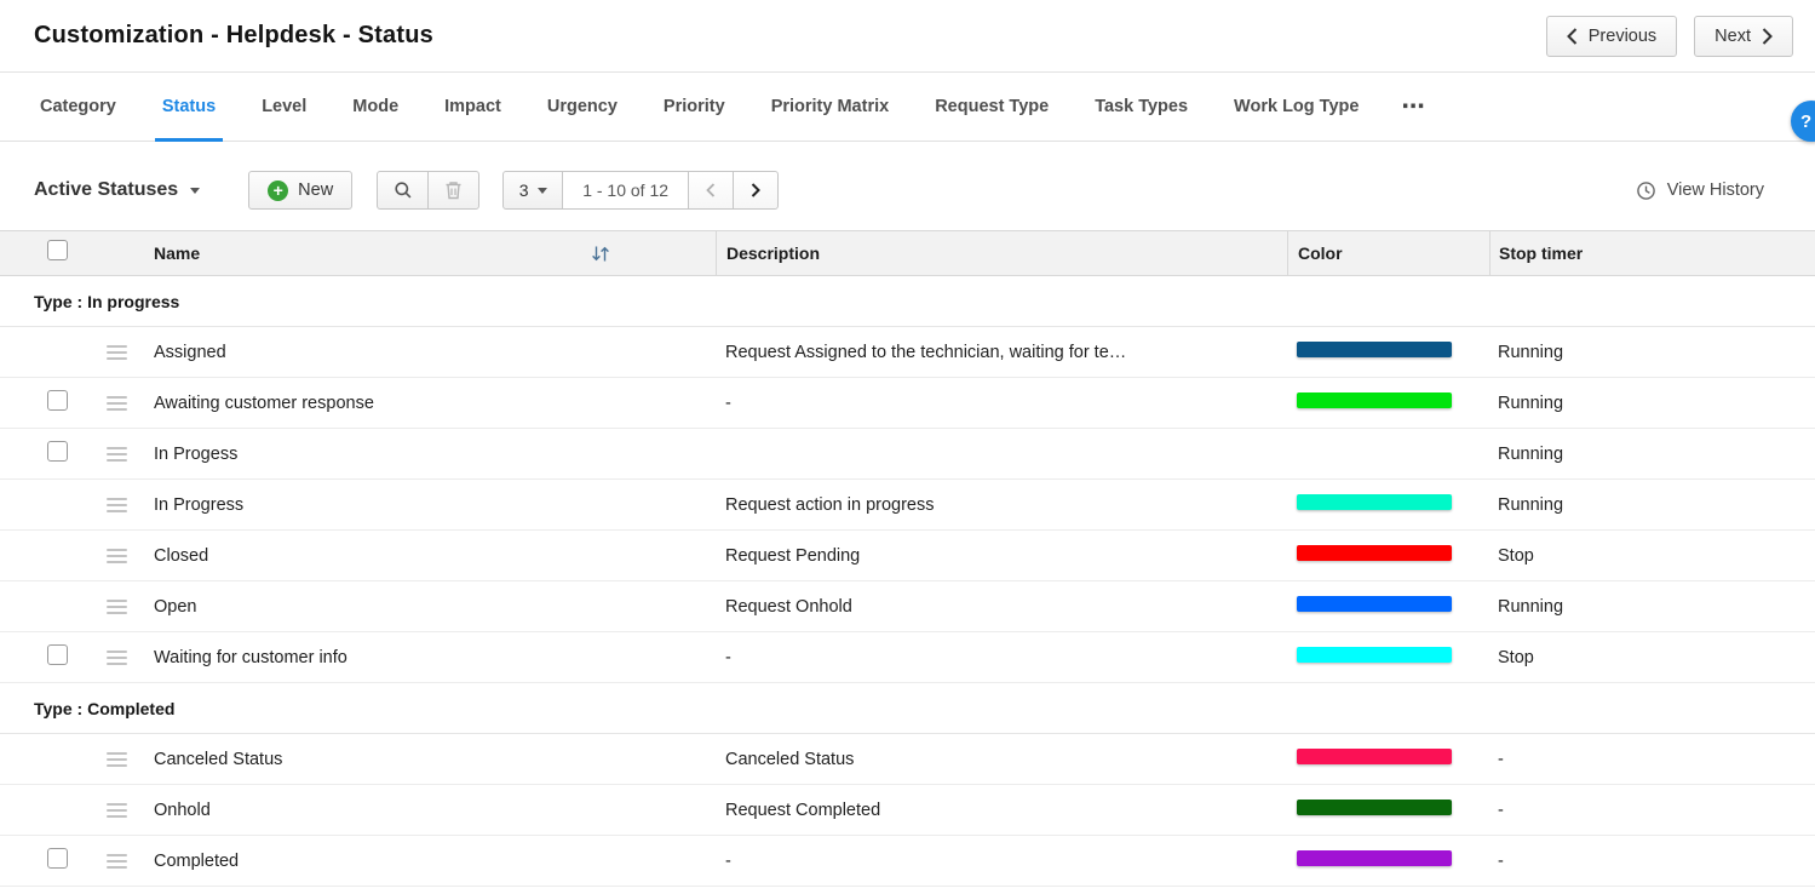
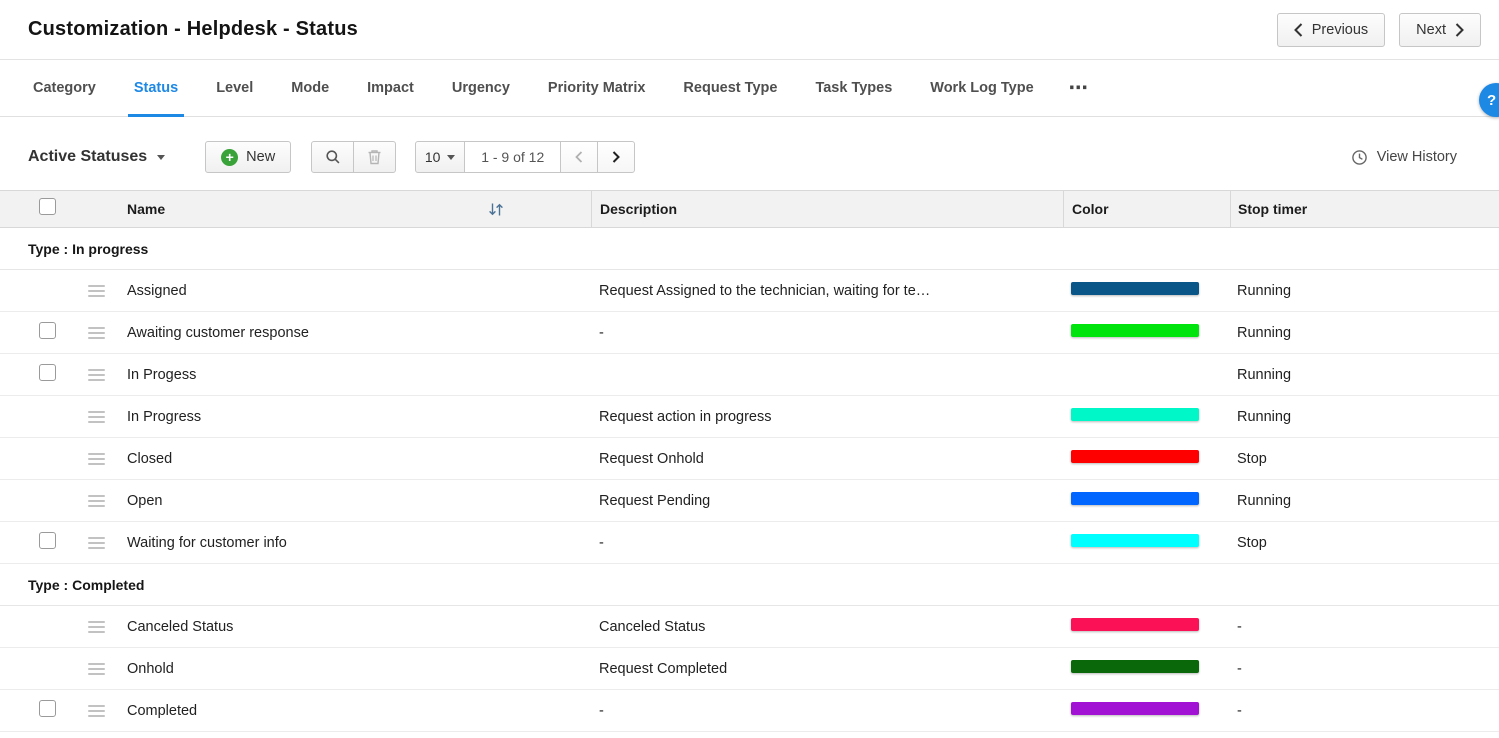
  Customization - Helpdesk - Status
  Previous
  Next
  Category
  Status
  Level
  Mode
  Impact
  Urgency
- Priority
  Priority Matrix
  Request Type
  Task Types
  Work Log Type
  ⋯
  ?
  Active Statuses
  +
  New
- 3
+ 10
- 1 - 10 of 12
+ 1 - 9 of 12
  View History
  Name
  Description
  Color
  Stop timer
  Type : In progress
  Assigned
  Request Assigned to the technician, waiting for te…
  Running
  Awaiting customer response
  -
  Running
  In Progess
  Running
  In Progress
  Request action in progress
  Running
  Closed
- Request Pending
+ Request Onhold
  Stop
  Open
- Request Onhold
+ Request Pending
  Running
  Waiting for customer info
  -
  Stop
  Type : Completed
  Canceled Status
  Canceled Status
  -
  Onhold
  Request Completed
  -
  Completed
  -
  -
